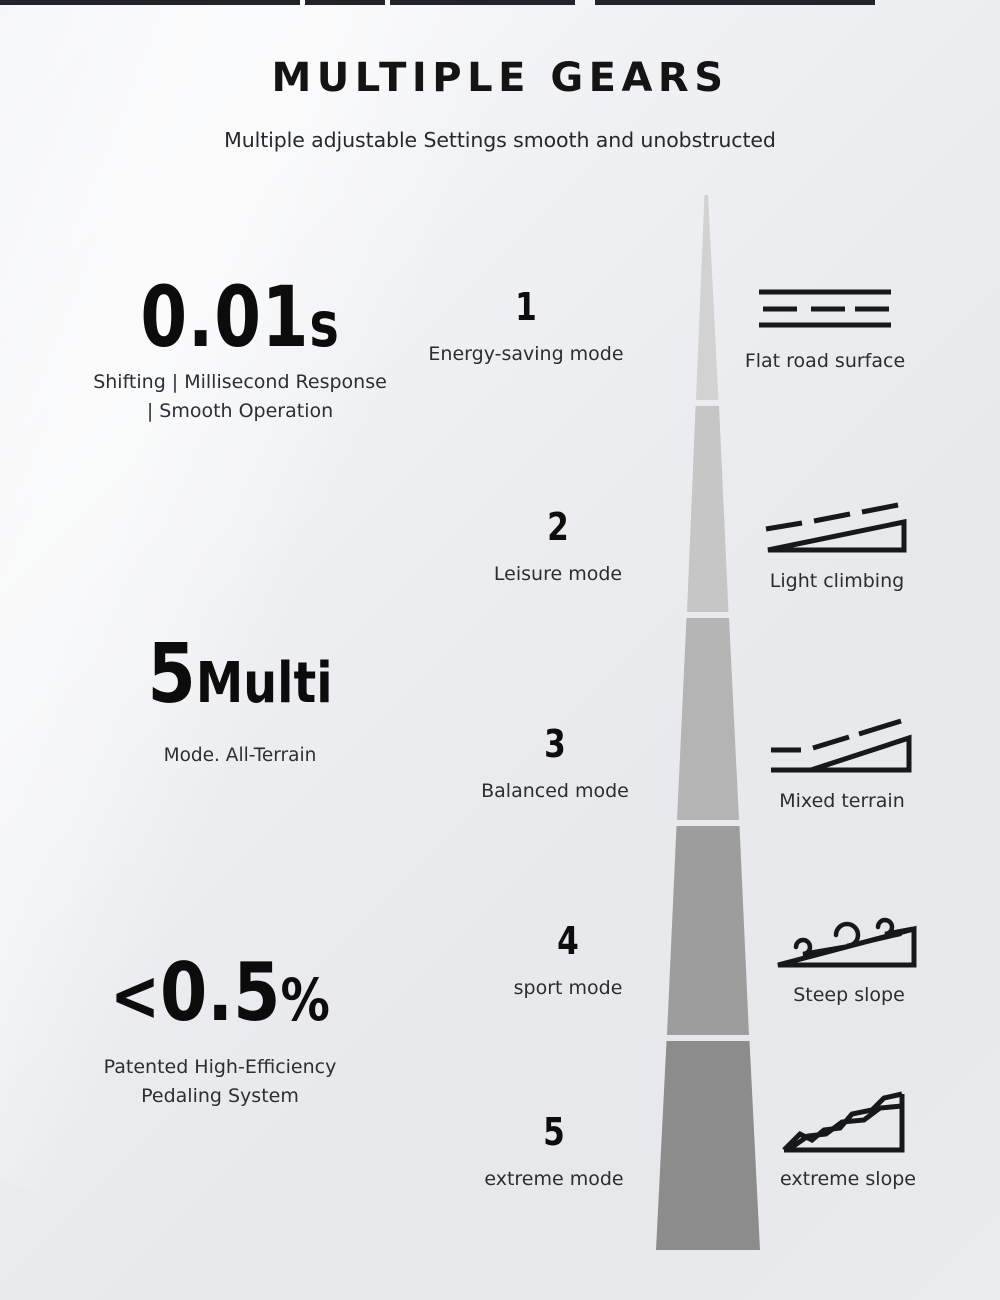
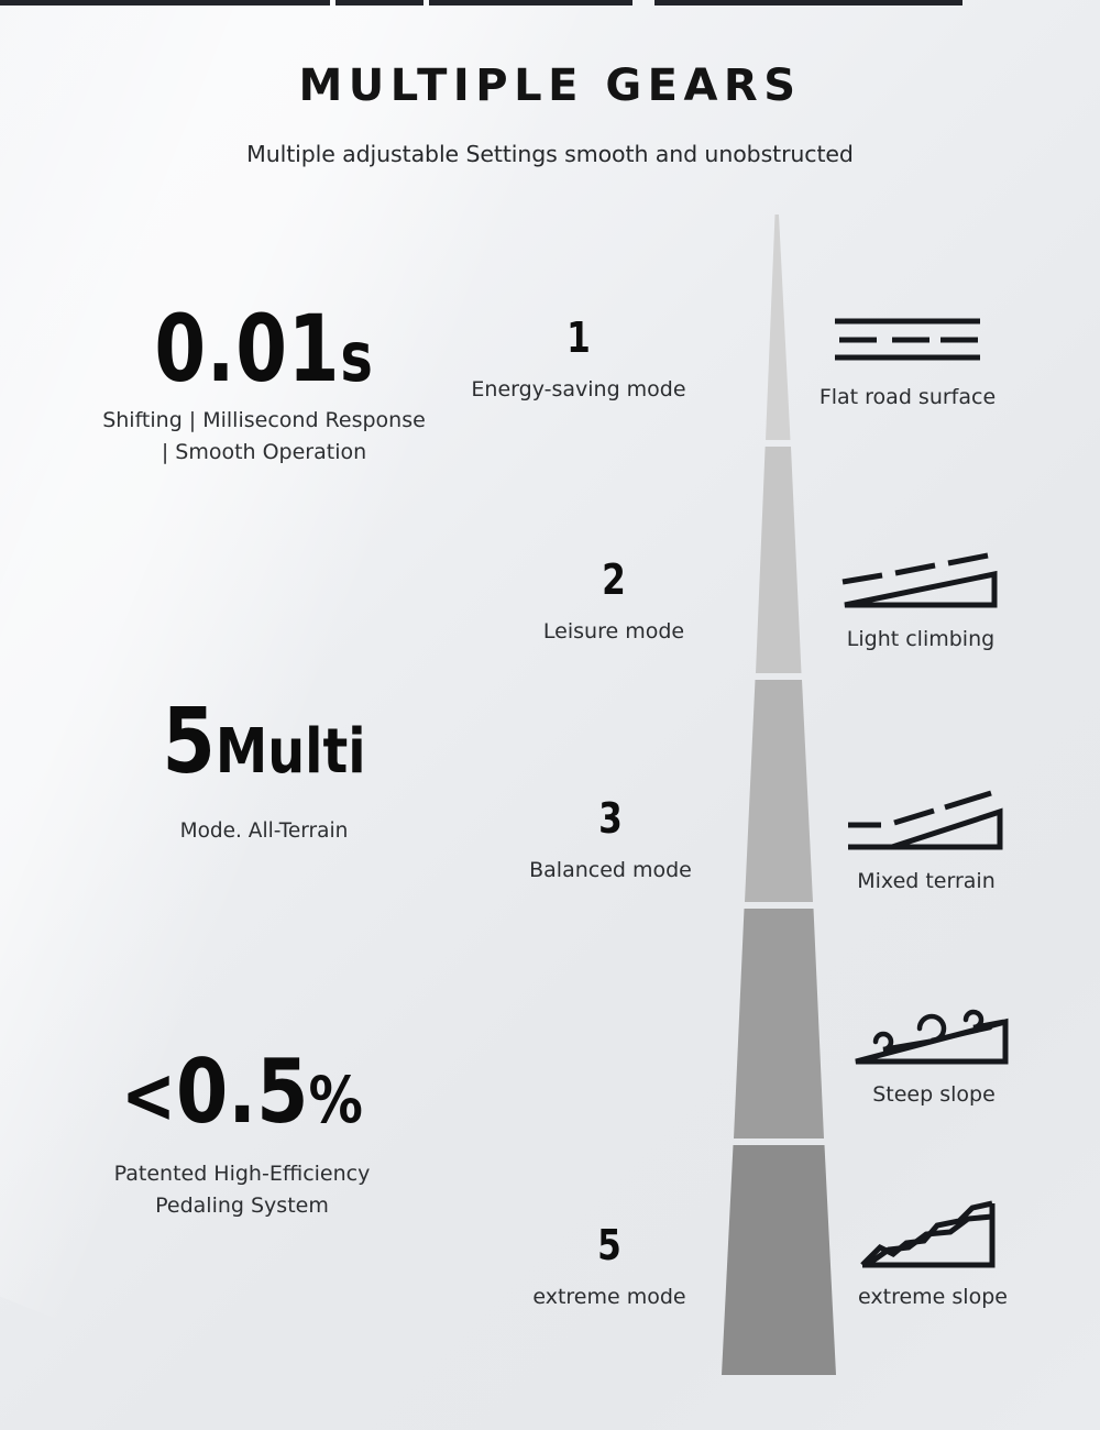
  MULTIPLE GEARS
  Multiple adjustable Settings smooth and unobstructed
  0.01s
  Shifting | Millisecond Response
  | Smooth Operation
  5Multi
  Mode. All-Terrain
  <0.5%
  Patented High-Efficiency
  Pedaling System
  1
  Energy-saving mode
  2
  Leisure mode
  3
  Balanced mode
- 4
- sport mode
  5
  extreme mode
  Flat road surface
  Light climbing
  Mixed terrain
  Steep slope
  extreme slope
